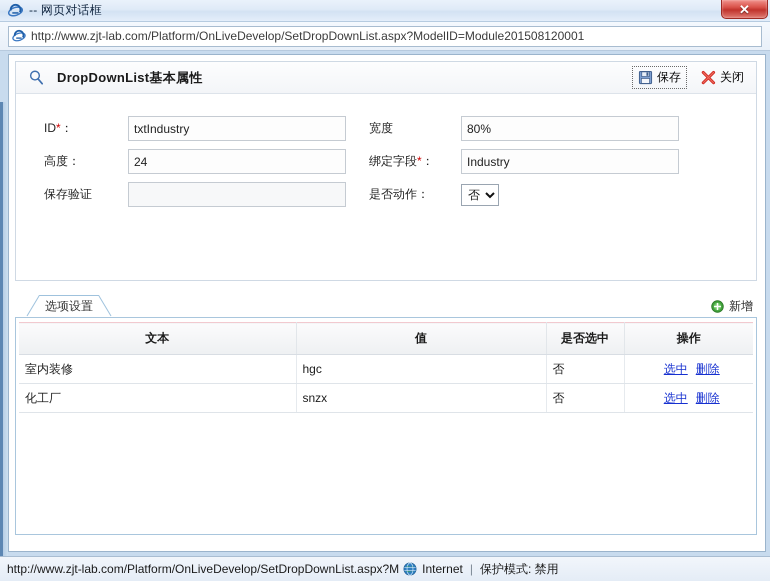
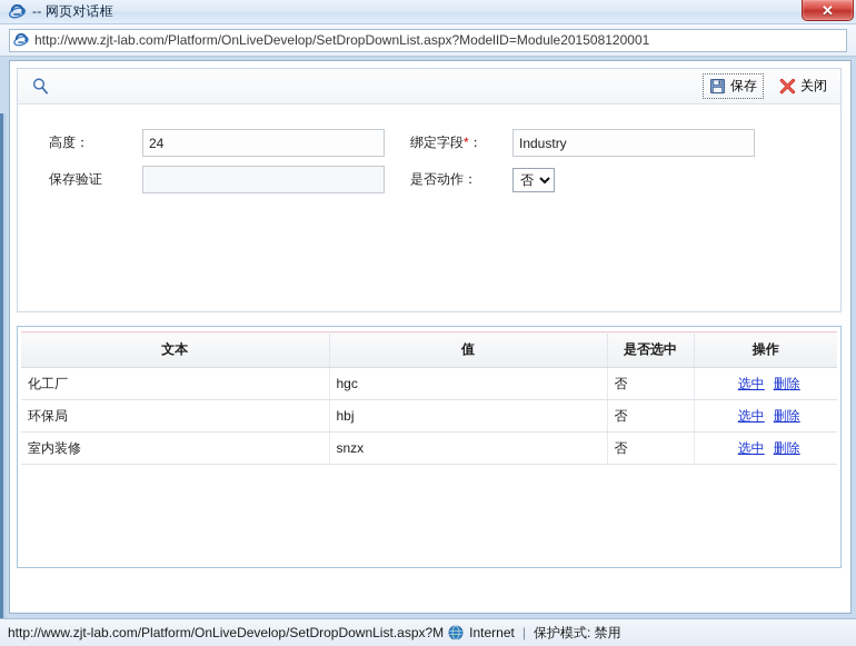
  -- 网页对话框
  ✕
  http://www.zjt-lab.com/Platform/OnLiveDevelop/SetDropDownList.aspx?ModelID=Module201508120001
- DropDownList基本属性
  保存
  关闭
- ID*：
- txtIndustry
- 宽度
- 80%
  高度：
  24
  绑定字段*：
  Industry
  保存验证
  是否动作：
  否
- 选项设置
- 新增
  文本	值	是否选中	操作
- 室内装修	hgc	否	选中 删除
+ 化工厂	hgc	否	选中 删除
+ 环保局	hbj	否	选中 删除
- 化工厂	snzx	否	选中 删除
+ 室内装修	snzx	否	选中 删除
  http://www.zjt-lab.com/Platform/OnLiveDevelop/SetDropDownList.aspx?M
  Internet
  |
  保护模式: 禁用
